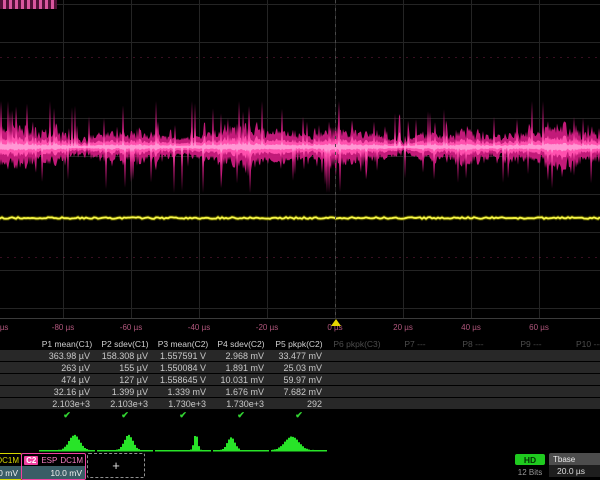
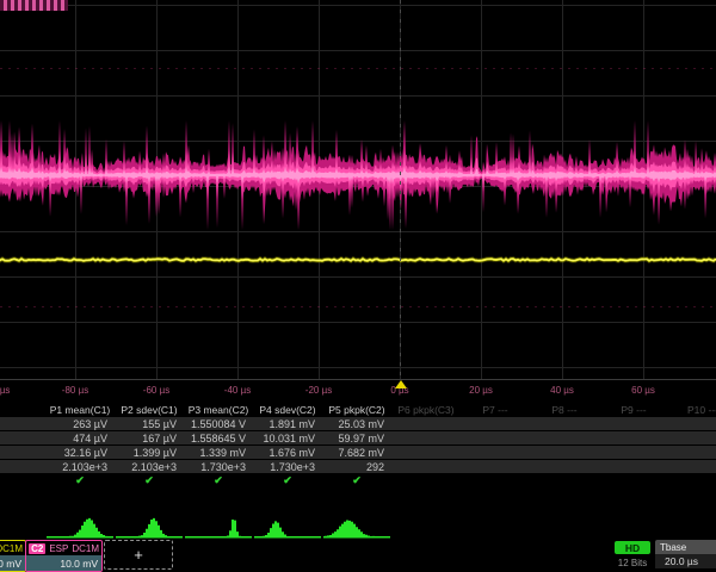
  -80 µs
  -60 µs
  -40 µs
  -20 µs
  0 µs
  20 µs
  40 µs
  60 µs
  P1 mean(C1)
  P2 sdev(C1)
  P3 mean(C2)
  P4 sdev(C2)
  P5 pkpk(C2)
  P6 pkpk(C3)
  P7 ---
  P8 ---
  P9 ---
  P10 --
- 363.98 µV
- 158.308 µV
- 1.557591 V
- 2.968 mV
- 33.477 mV
  263 µV
  155 µV
  1.550084 V
  1.891 mV
  25.03 mV
  474 µV
- 127 µV
+ 167 µV
  1.558645 V
  10.031 mV
  59.97 mV
  32.16 µV
  1.399 µV
  1.339 mV
  1.676 mV
  7.682 mV
  2.103e+3
  2.103e+3
  1.730e+3
  1.730e+3
  292
  ✔
  ✔
  ✔
  ✔
  ✔
  C1M
  C2
  ESP
  DC1M
  10.0 mV
  +
  HD
  12 Bits
  Tbase
  20.0 µs
